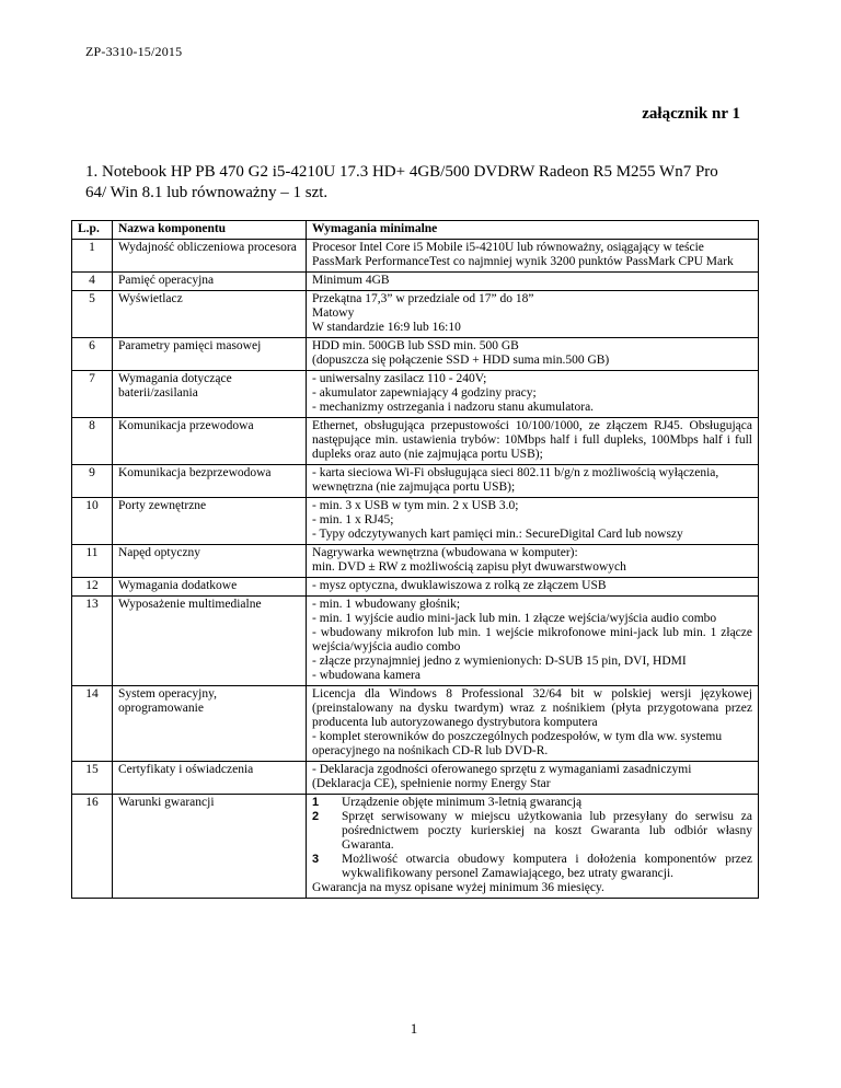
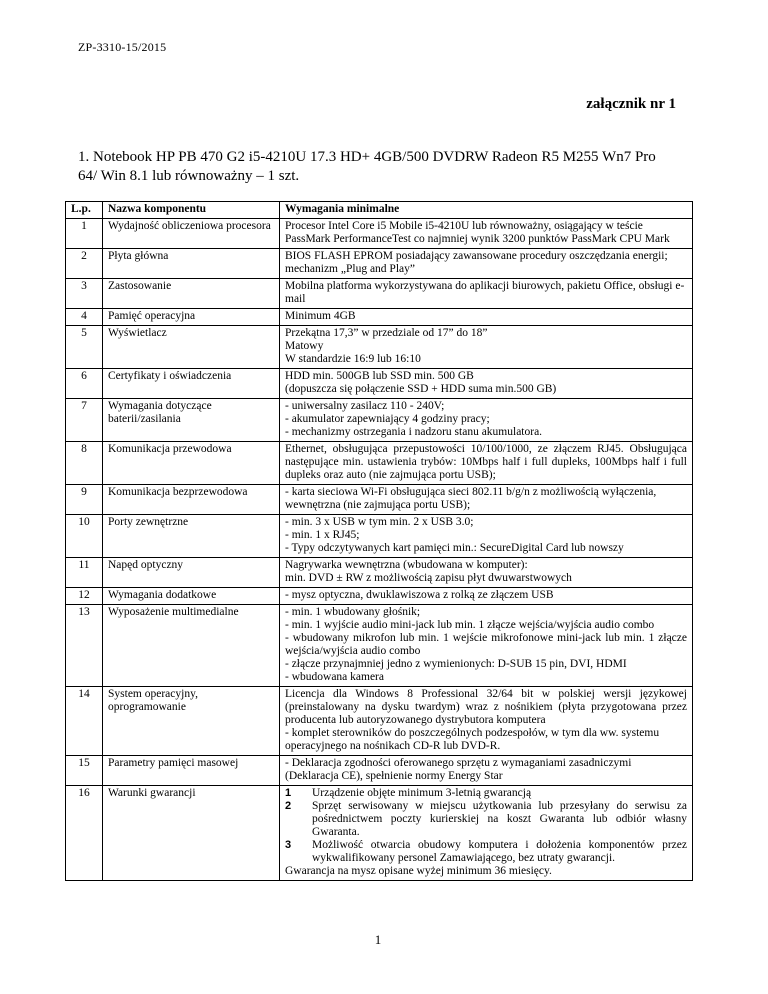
  ZP-3310-15/2015
  załącznik nr 1
  1. Notebook HP PB 470 G2 i5-4210U 17.3 HD+ 4GB/500 DVDRW Radeon R5 M255 Wn7 Pro 64/ Win 8.1 lub równoważny – 1 szt.
  L.p.	Nazwa komponentu	Wymagania minimalne
  1	Wydajność obliczeniowa procesora	Procesor Intel Core i5 Mobile i5-4210U lub równoważny, osiągający w teście PassMark PerformanceTest co najmniej wynik 3200 punktów PassMark CPU Mark
+ 2	Płyta główna	BIOS FLASH EPROM posiadający zawansowane procedury oszczędzania energii; mechanizm „Plug and Play”
+ 3	Zastosowanie	Mobilna platforma wykorzystywana do aplikacji biurowych, pakietu Office, obsługi e-mail
  4	Pamięć operacyjna	Minimum 4GB
  5	Wyświetlacz	Przekątna 17,3” w przedziale od 17” do 18”MatowyW standardzie 16:9 lub 16:10
- 6	Parametry pamięci masowej	HDD min. 500GB lub SSD min. 500 GB(dopuszcza się połączenie SSD + HDD suma min.500 GB)
+ 6	Certyfikaty i oświadczenia	HDD min. 500GB lub SSD min. 500 GB(dopuszcza się połączenie SSD + HDD suma min.500 GB)
  7	Wymagania dotyczące baterii/zasilania	- uniwersalny zasilacz 110 - 240V;- akumulator zapewniający 4 godziny pracy;- mechanizmy ostrzegania i nadzoru stanu akumulatora.
  8	Komunikacja przewodowa	Ethernet, obsługująca przepustowości 10/100/1000, ze złączem RJ45. Obsługująca następujące min. ustawienia trybów: 10Mbps half i full dupleks, 100Mbps half i full dupleks oraz auto (nie zajmująca portu USB);
  9	Komunikacja bezprzewodowa	- karta sieciowa Wi-Fi obsługująca sieci 802.11 b/g/n z możliwością wyłączenia, wewnętrzna (nie zajmująca portu USB);
  10	Porty zewnętrzne	- min. 3 x USB w tym min. 2 x USB 3.0;- min. 1 x RJ45;- Typy odczytywanych kart pamięci min.: SecureDigital Card lub nowszy
  11	Napęd optyczny	Nagrywarka wewnętrzna (wbudowana w komputer):min. DVD ± RW z możliwością zapisu płyt dwuwarstwowych
  12	Wymagania dodatkowe	- mysz optyczna, dwuklawiszowa z rolką ze złączem USB
  13	Wyposażenie multimedialne	- min. 1 wbudowany głośnik;- min. 1 wyjście audio mini-jack lub min. 1 złącze wejścia/wyjścia audio combo- wbudowany mikrofon lub min. 1 wejście mikrofonowe mini-jack lub min. 1 złącze wejścia/wyjścia audio combo- złącze przynajmniej jedno z wymienionych: D-SUB 15 pin, DVI, HDMI- wbudowana kamera
  14	System operacyjny, oprogramowanie	Licencja dla Windows 8 Professional 32/64 bit w polskiej wersji językowej (preinstalowany na dysku twardym) wraz z nośnikiem (płyta przygotowana przez producenta lub autoryzowanego dystrybutora komputera- komplet sterowników do poszczególnych podzespołów, w tym dla ww. systemu operacyjnego na nośnikach CD-R lub DVD-R.
- 15	Certyfikaty i oświadczenia	- Deklaracja zgodności oferowanego sprzętu z wymaganiami zasadniczymi (Deklaracja CE), spełnienie normy Energy Star
+ 15	Parametry pamięci masowej	- Deklaracja zgodności oferowanego sprzętu z wymaganiami zasadniczymi (Deklaracja CE), spełnienie normy Energy Star
  16	Warunki gwarancji	1 Urządzenie objęte minimum 3-letnią gwarancją2 Sprzęt serwisowany w miejscu użytkowania lub przesyłany do serwisu za pośrednictwem poczty kurierskiej na koszt Gwaranta lub odbiór własny Gwaranta.3 Możliwość otwarcia obudowy komputera i dołożenia komponentów przez wykwalifikowany personel Zamawiającego, bez utraty gwarancji.Gwarancja na mysz opisane wyżej minimum 36 miesięcy.
  1
